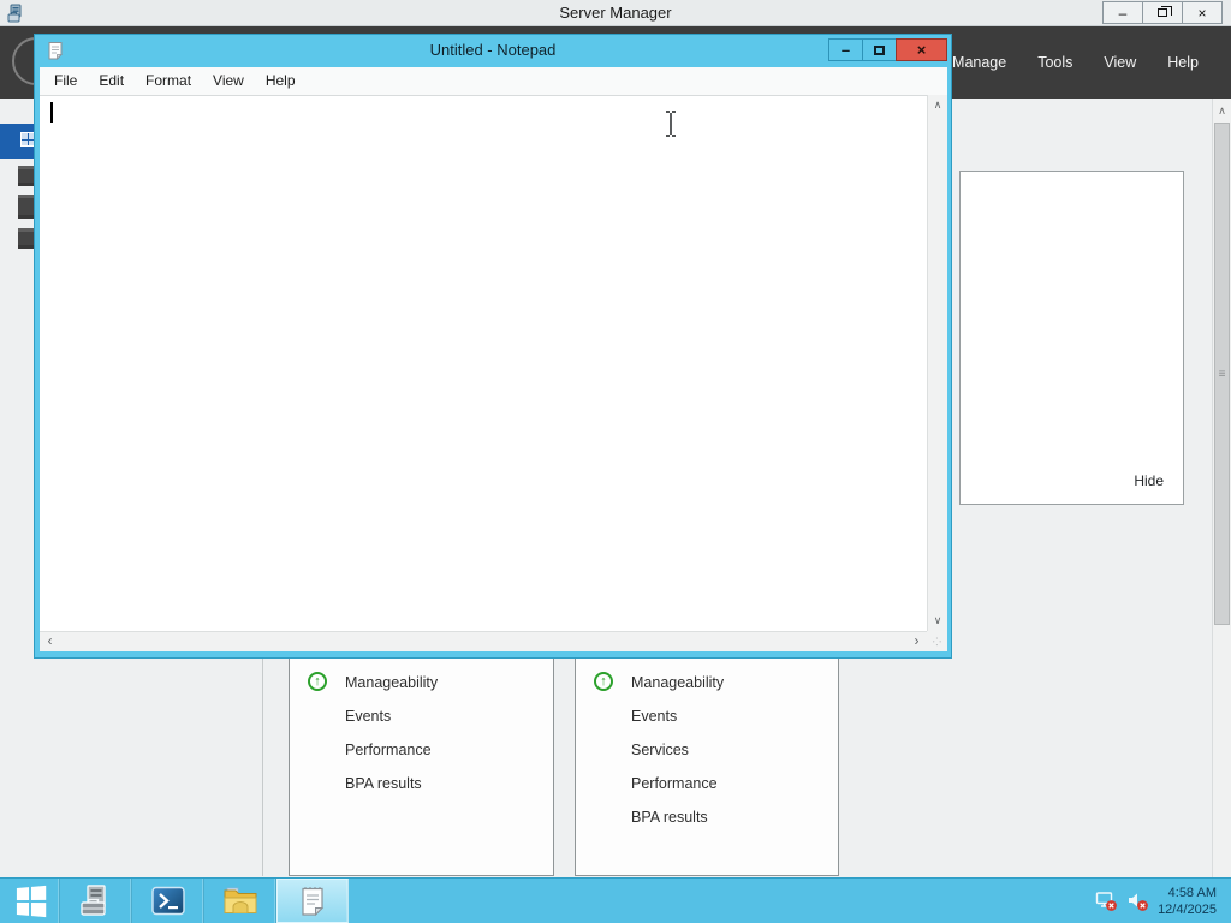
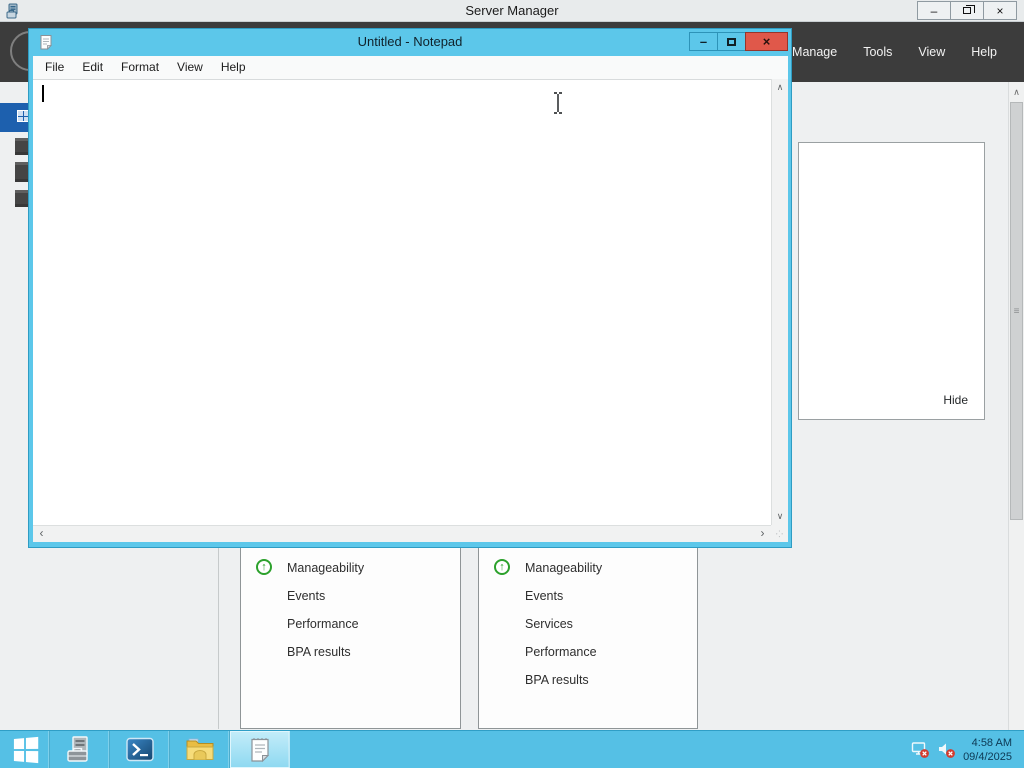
  Server Manager
  –
  ×
  Manage
  Tools
  View
  Help
  Hide
  ∧
  ≡
  ↑
  Manageability
  Events
  Performance
  BPA results
  ↑
  Manageability
  Events
  Services
  Performance
  BPA results
  Untitled - Notepad
  –
  ×
  File
  Edit
  Format
  View
  Help
  ∧
  ∨
  ‹
  ›
  ⁘
  4:58 AM
- 12/4/2025
+ 09/4/2025
